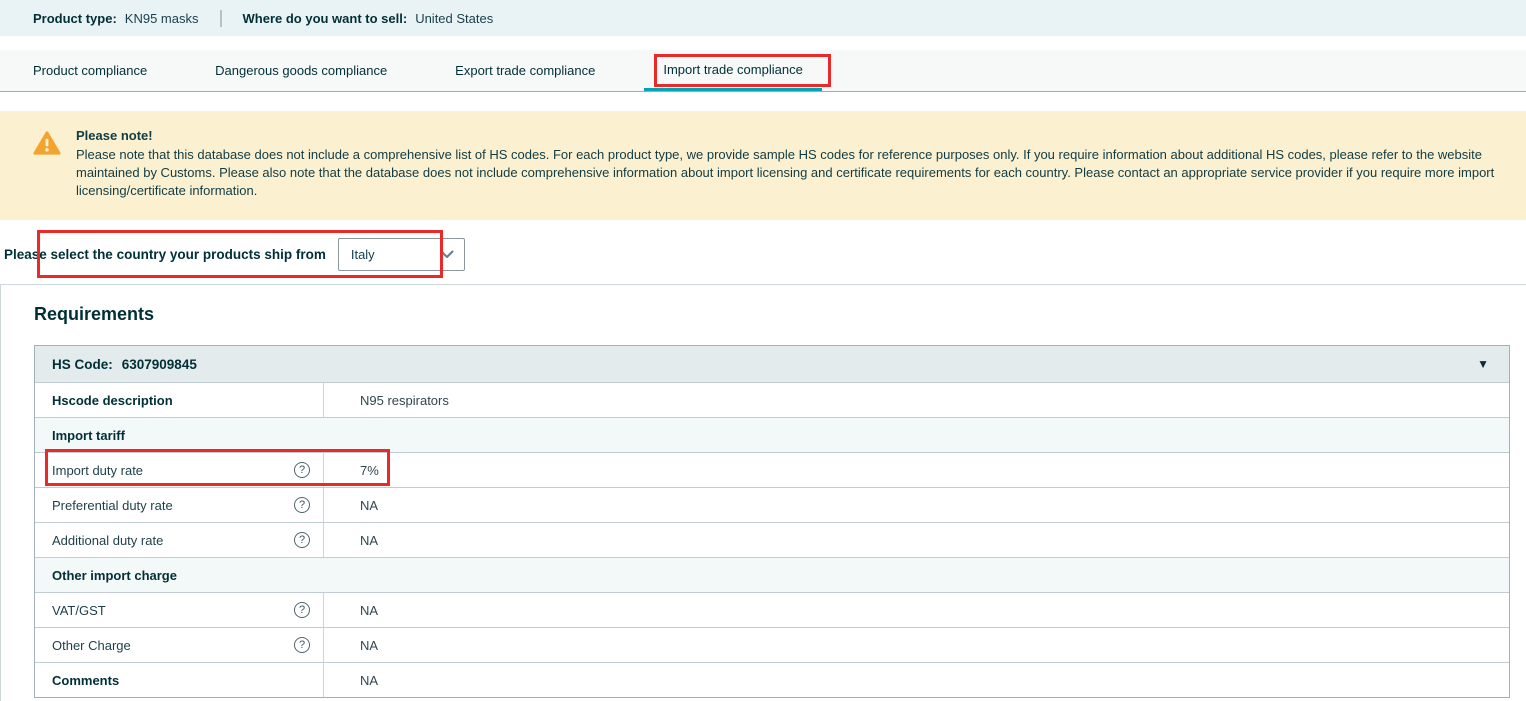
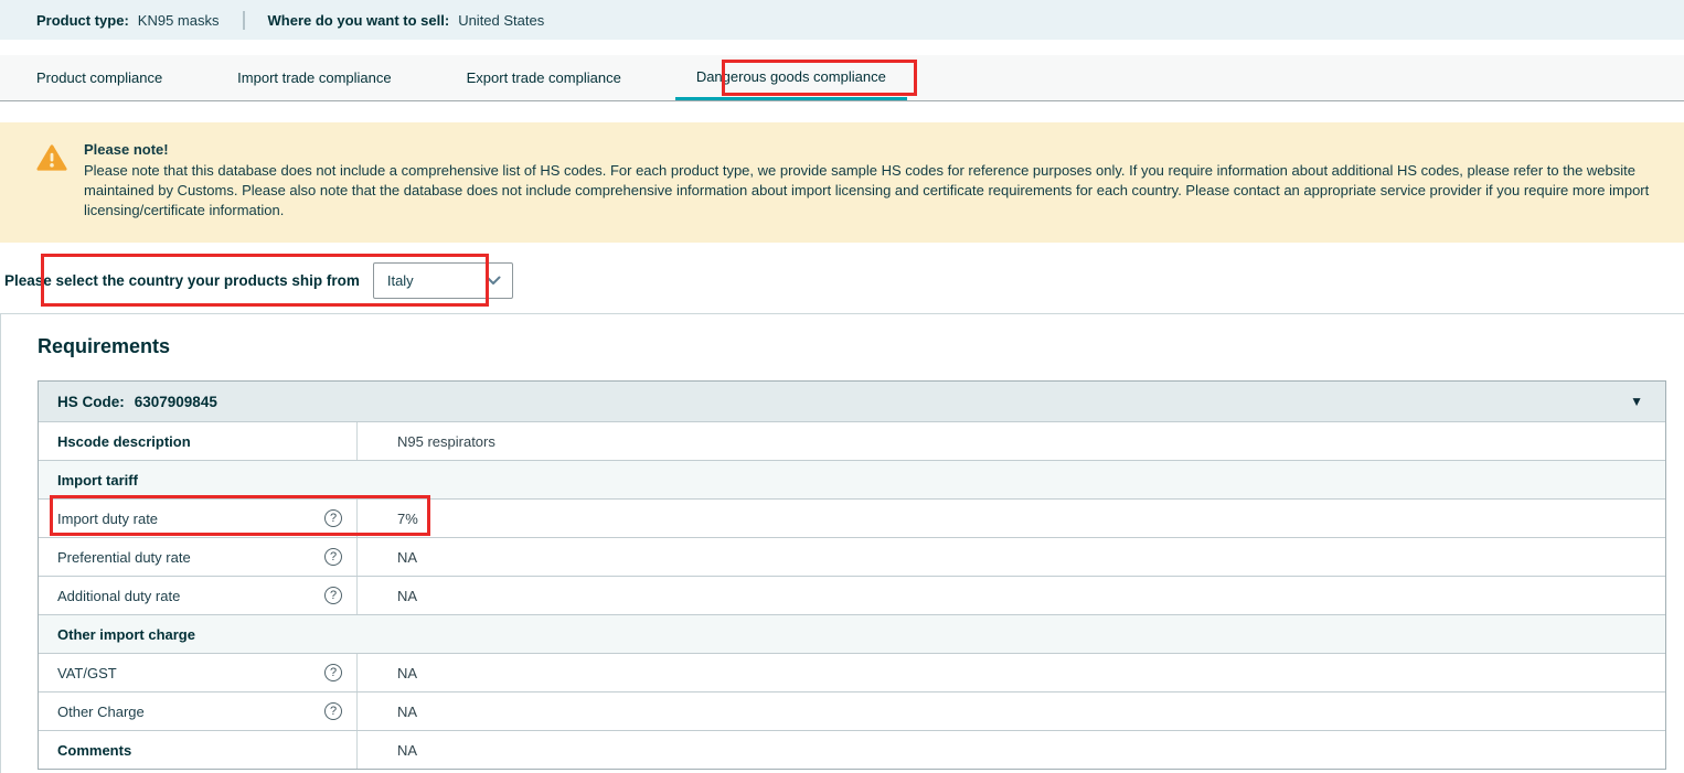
  Product type:
  KN95 masks
  Where do you want to sell:
  United States
  Product compliance
- Dangerous goods compliance
+ Import trade compliance
  Export trade compliance
- Import trade compliance
+ Dangerous goods compliance
  Please note!
  Please note that this database does not include a comprehensive list of HS codes. For each product type, we provide sample HS codes for reference purposes only. If you require information about additional HS codes, please refer to the website maintained by Customs. Please also note that the database does not include comprehensive information about import licensing and certificate requirements for each country. Please contact an appropriate service provider if you require more import licensing/certificate information.
  Please select the country your products ship from
  Italy
  Requirements
  HS Code:
  6307909845
  ▼
  Hscode description
  N95 respirators
  Import tariff
  Import duty rate
  ?
  7%
  Preferential duty rate
  ?
  NA
  Additional duty rate
  ?
  NA
  Other import charge
  VAT/GST
  ?
  NA
  Other Charge
  ?
  NA
  Comments
  NA
